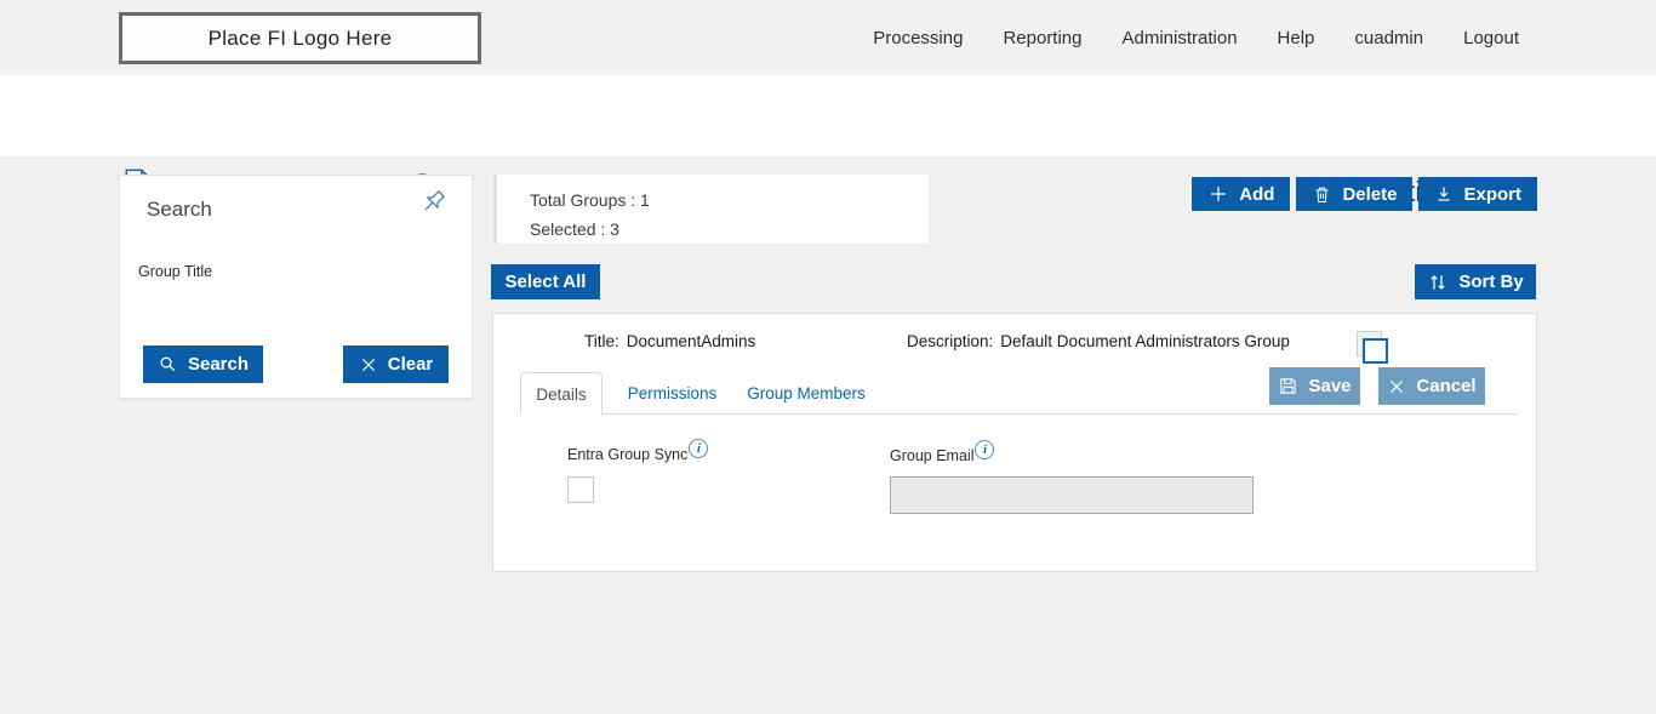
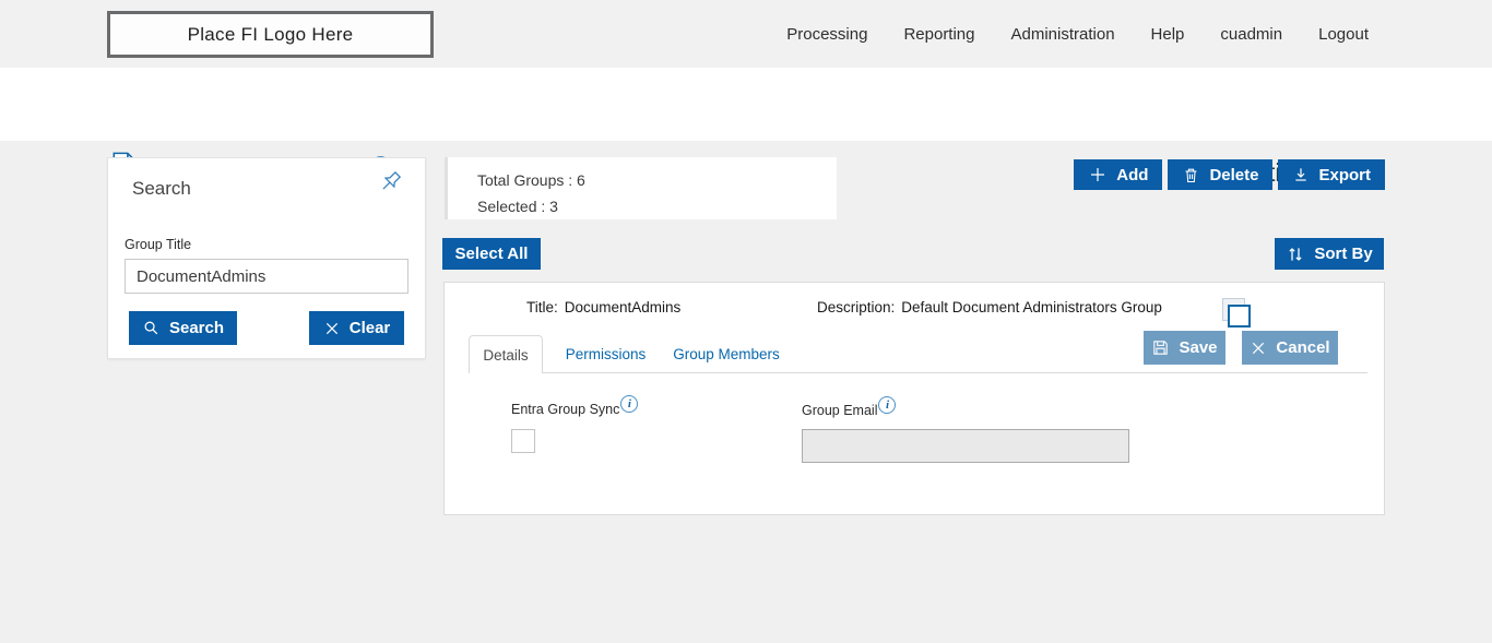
  Place FI Logo Here
  Processing
  Reporting
  Administration
  Help
  cuadmin
  Logout
  Search
  Group Title
+ DocumentAdmins
  Search
  Clear
- Total Groups : 1
+ Total Groups : 6
  Selected : 3
  Add
  Delete
  Export
  Select All
  Sort By
  Title: DocumentAdmins
  Description: Default Document Administrators Group
  Details
  Permissions
  Group Members
  Save
  Cancel
  Entra Group Sync i
  Group Email i
